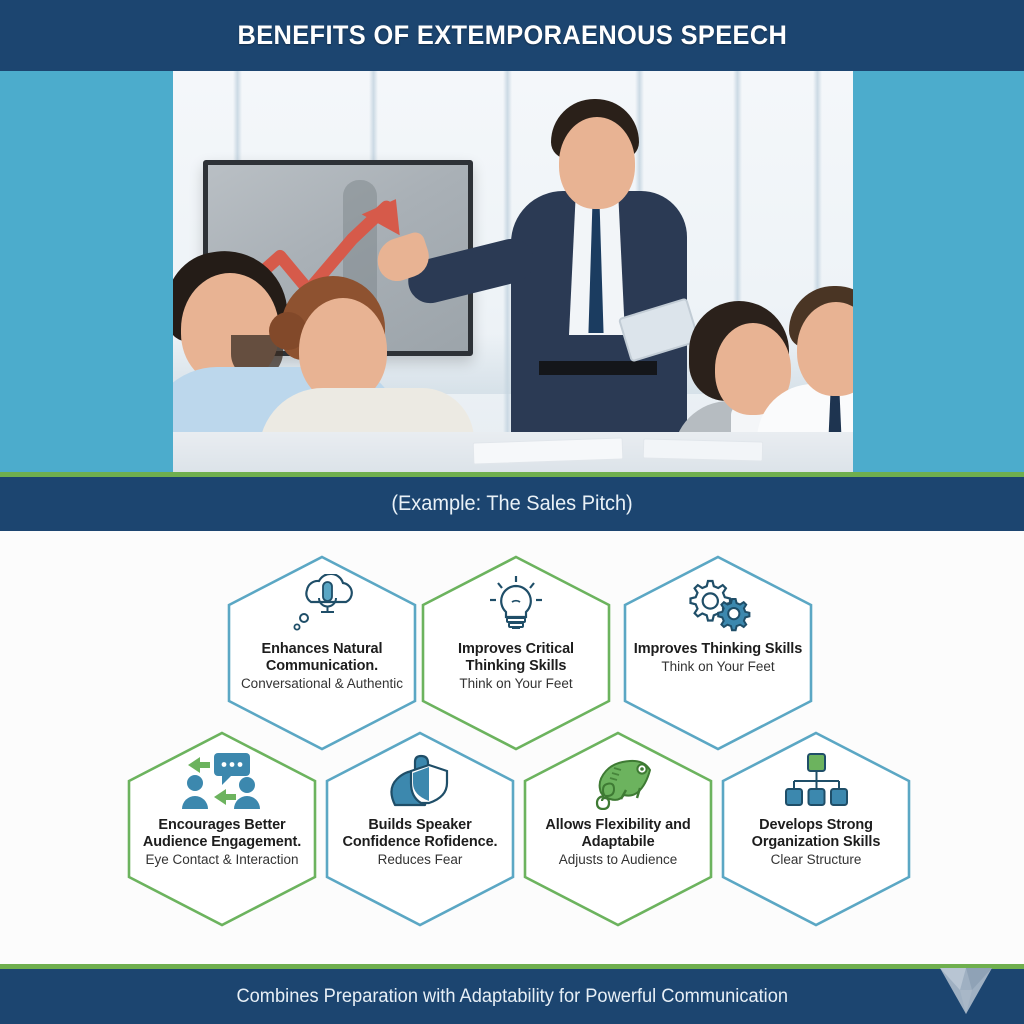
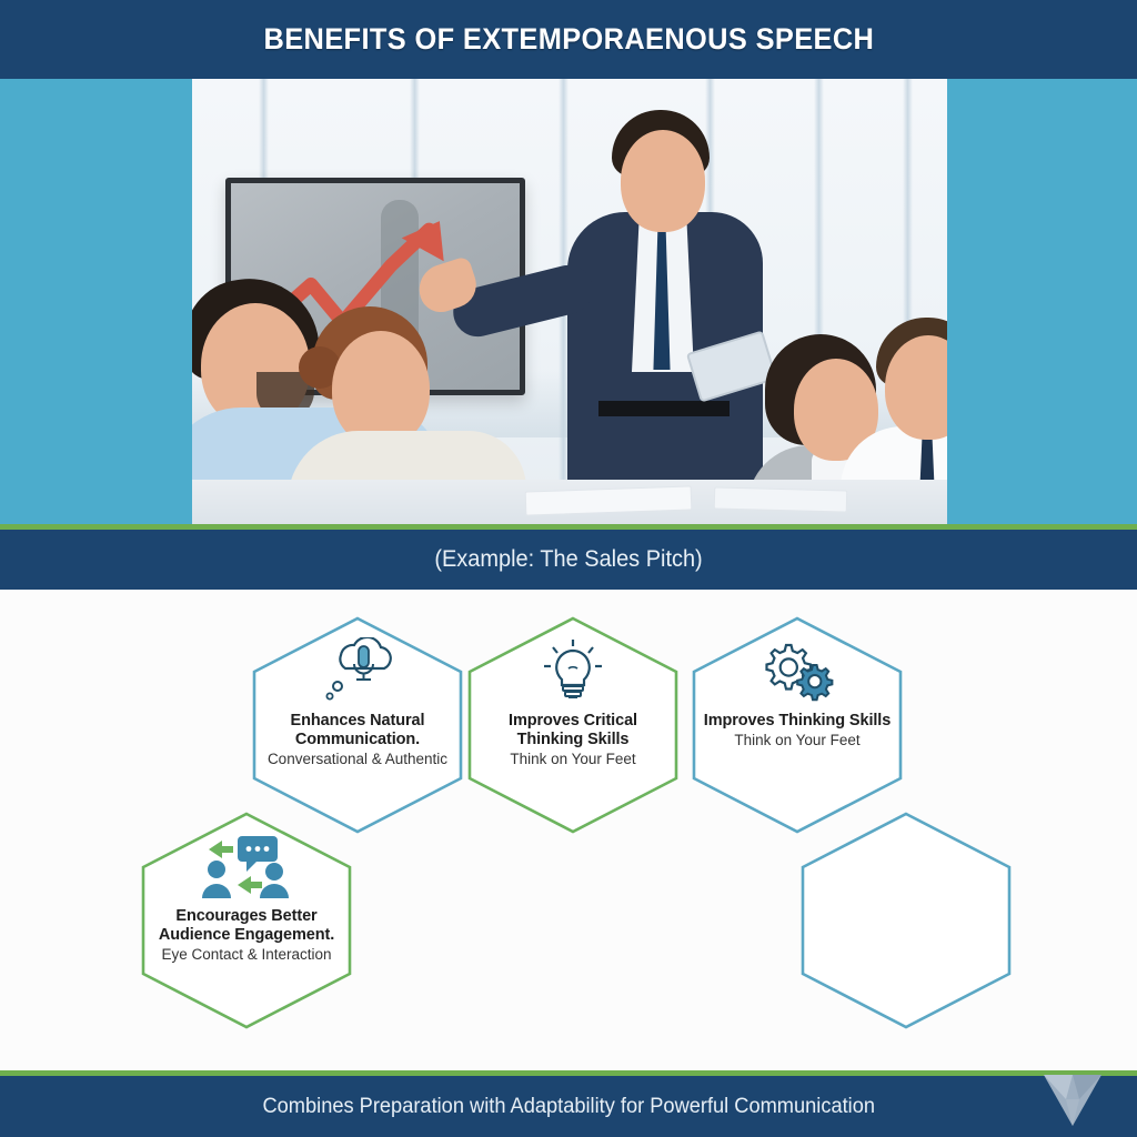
  BENEFITS OF EXTEMPORAENOUS SPEECH
  (Example: The Sales Pitch)
  Enhances Natural Communication.
  Conversational & Authentic
  Improves Critical Thinking Skills
  Think on Your Feet
  Improves Thinking Skills
  Think on Your Feet
  Encourages Better Audience Engagement.
  Eye Contact & Interaction
- Builds Speaker Confidence Rofidence.
- Reduces Fear
- Allows Flexibility and Adaptabile
- Adjusts to Audience
- Develops Strong Organization Skills
- Clear Structure
  Combines Preparation with Adaptability for Powerful Communication
